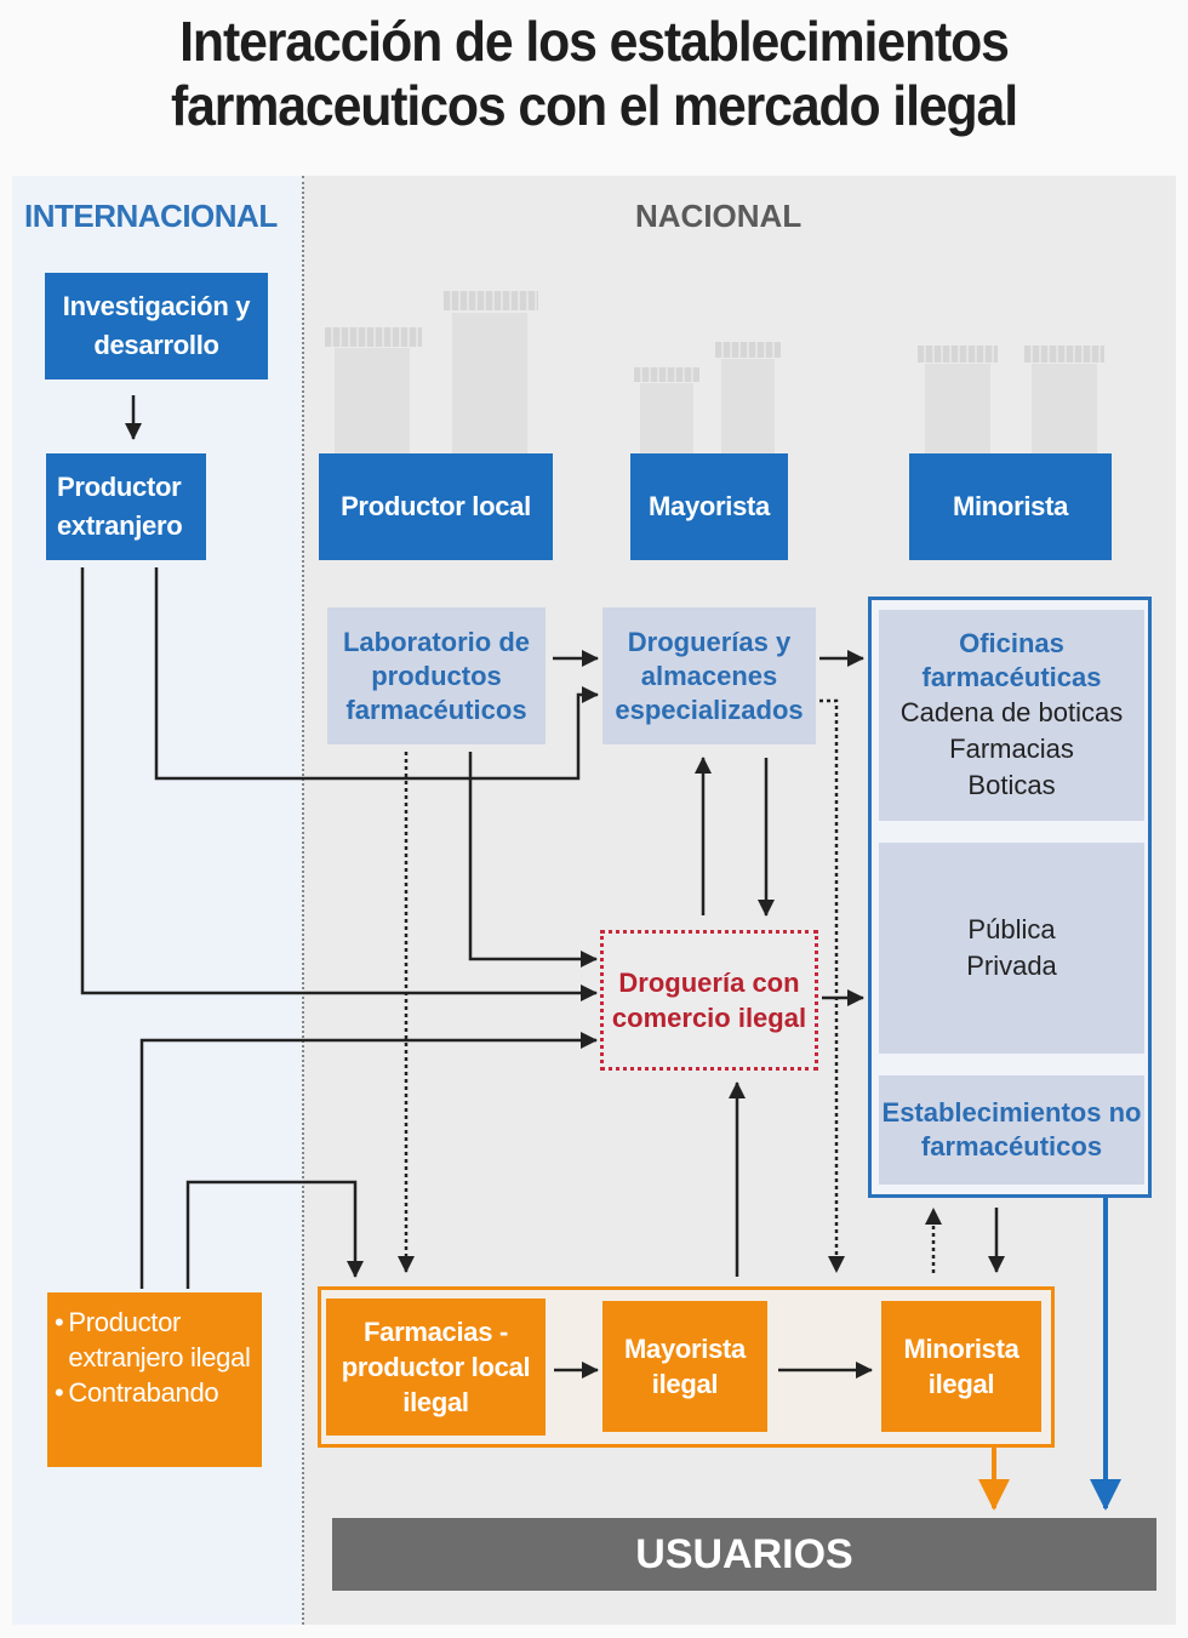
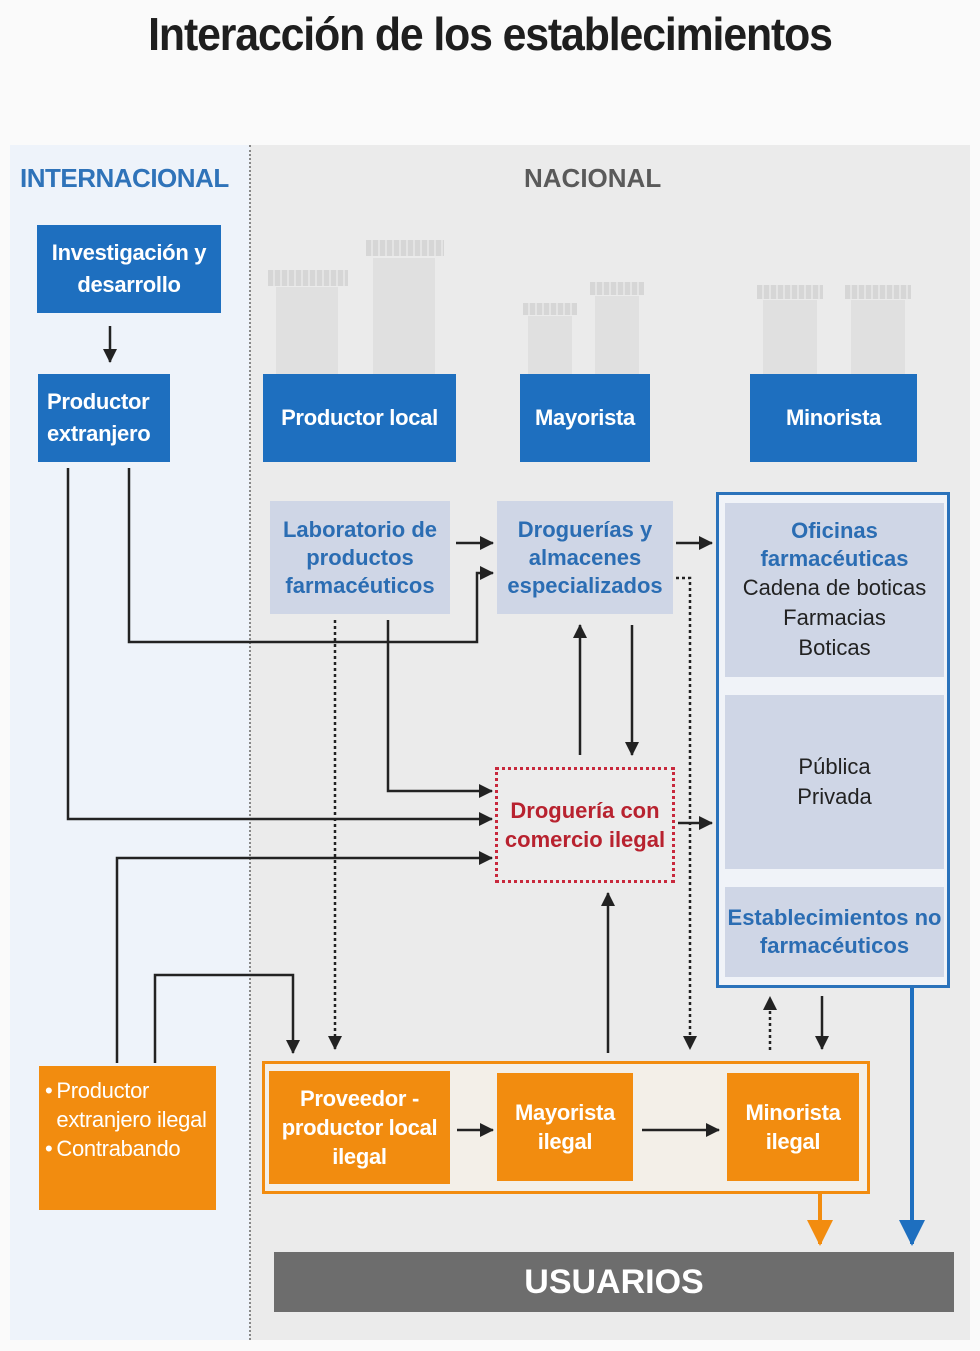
  Interacción de los establecimientos
- farmaceuticos con el mercado ilegal
  INTERNACIONAL
  NACIONAL
  Investigación y desarrollo
  Productor extranjero
  Productor local
  Mayorista
  Minorista
  Laboratorio de productos farmacéuticos
  Droguerías y almacenes especializados
  Oficinas farmacéuticas
  Cadena de boticas
  Farmacias
  Boticas
  Pública
  Privada
  Establecimientos no farmacéuticos
  Droguería con comercio ilegal
  •
  Productor extranjero ilegal
  •
  Contrabando
- Farmacias - productor local ilegal
+ Proveedor - productor local ilegal
  Mayorista ilegal
  Minorista ilegal
  USUARIOS
